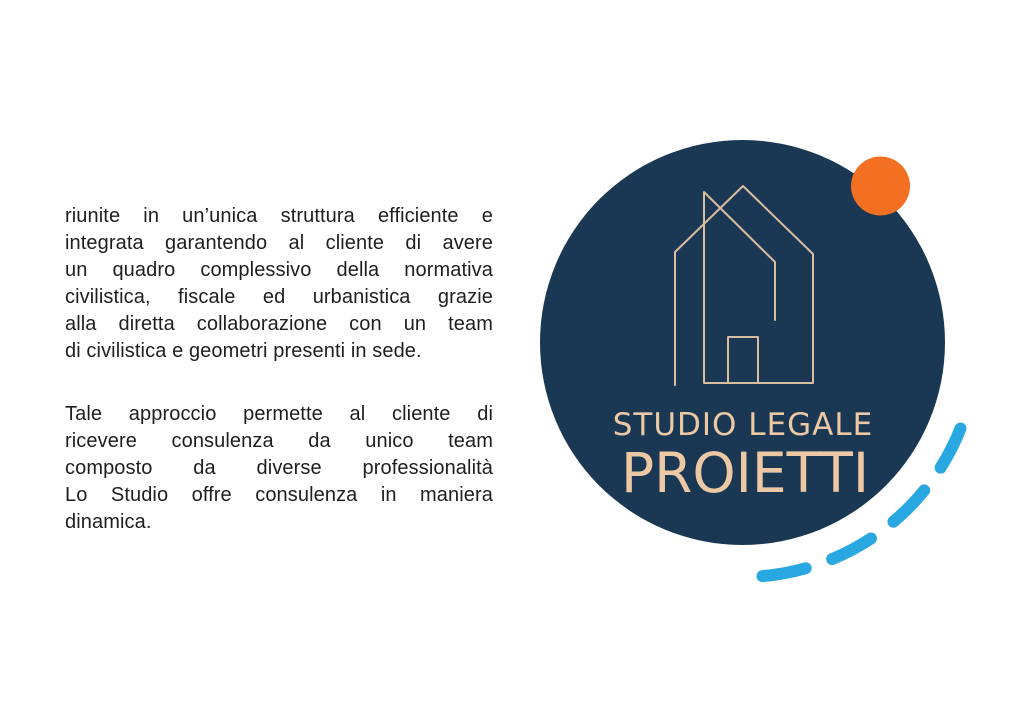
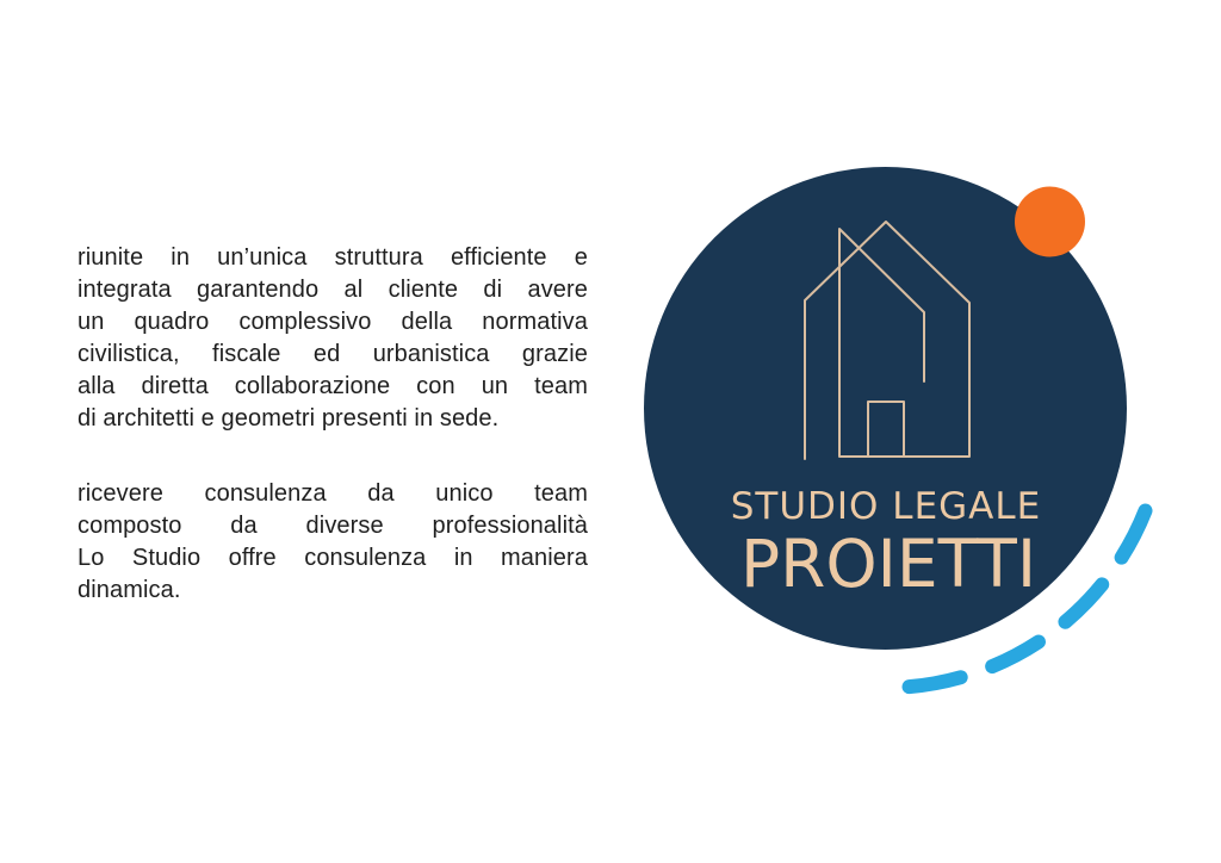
  riunite in un’unica struttura efficiente e
  integrata garantendo al cliente di avere
  un quadro complessivo della normativa
  civilistica, fiscale ed urbanistica grazie
  alla diretta collaborazione con un team
- di civilistica e geometri presenti in sede.
+ di architetti e geometri presenti in sede.
- Tale approccio permette al cliente di
  ricevere consulenza da unico team
  composto da diverse professionalità
  Lo Studio offre consulenza in maniera
  dinamica.
  STUDIO LEGALE
  PROIETTI
